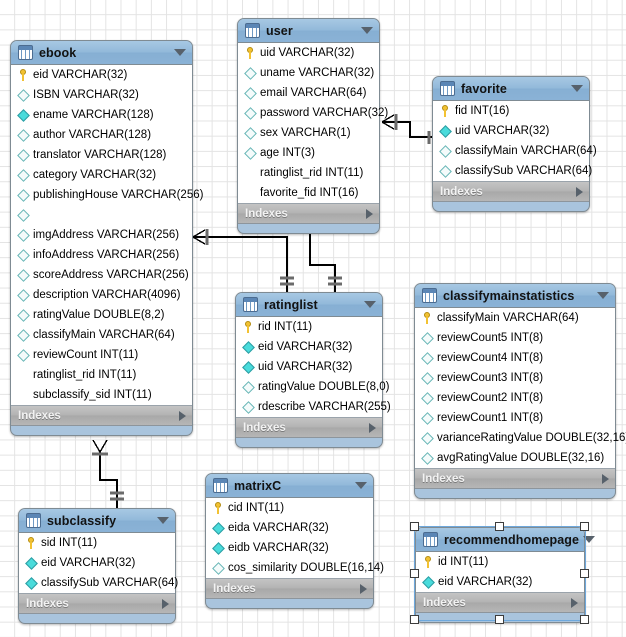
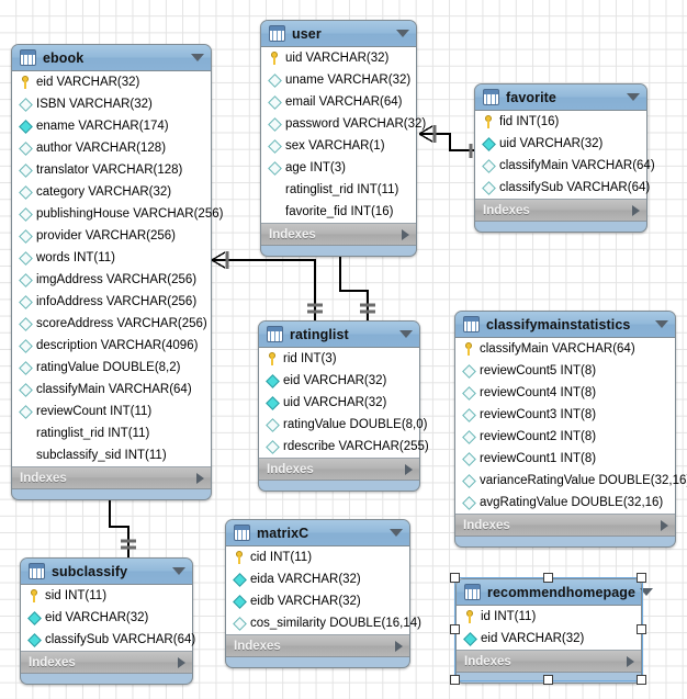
  ebook
  eid VARCHAR(32)
  ISBN VARCHAR(32)
- ename VARCHAR(128)
+ ename VARCHAR(174)
  author VARCHAR(128)
  translator VARCHAR(128)
  category VARCHAR(32)
  publishingHouse VARCHAR(256)
+ provider VARCHAR(256)
+ words INT(11)
  imgAddress VARCHAR(256)
  infoAddress VARCHAR(256)
  scoreAddress VARCHAR(256)
  description VARCHAR(4096)
  ratingValue DOUBLE(8,2)
  classifyMain VARCHAR(64)
  reviewCount INT(11)
  ratinglist_rid INT(11)
  subclassify_sid INT(11)
  Indexes
  user
  uid VARCHAR(32)
  uname VARCHAR(32)
  email VARCHAR(64)
  password VARCHAR(32)
  sex VARCHAR(1)
  age INT(3)
  ratinglist_rid INT(11)
  favorite_fid INT(16)
  Indexes
  favorite
  fid INT(16)
  uid VARCHAR(32)
  classifyMain VARCHAR(64)
  classifySub VARCHAR(64)
  Indexes
  ratinglist
- rid INT(11)
+ rid INT(3)
  eid VARCHAR(32)
  uid VARCHAR(32)
  ratingValue DOUBLE(8,0)
  rdescribe VARCHAR(255)
  Indexes
  classifymainstatistics
  classifyMain VARCHAR(64)
  reviewCount5 INT(8)
  reviewCount4 INT(8)
  reviewCount3 INT(8)
  reviewCount2 INT(8)
  reviewCount1 INT(8)
  varianceRatingValue DOUBLE(32,16
  avgRatingValue DOUBLE(32,16)
  Indexes
  subclassify
  sid INT(11)
  eid VARCHAR(32)
  classifySub VARCHAR(64)
  Indexes
  matrixC
  cid INT(11)
  eida VARCHAR(32)
  eidb VARCHAR(32)
  cos_similarity DOUBLE(16,14)
  Indexes
  recommendhomepage
  id INT(11)
  eid VARCHAR(32)
  Indexes
